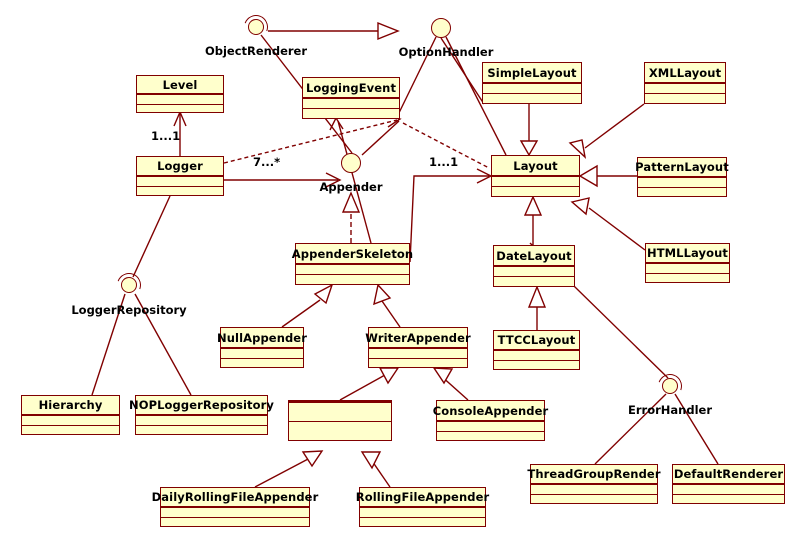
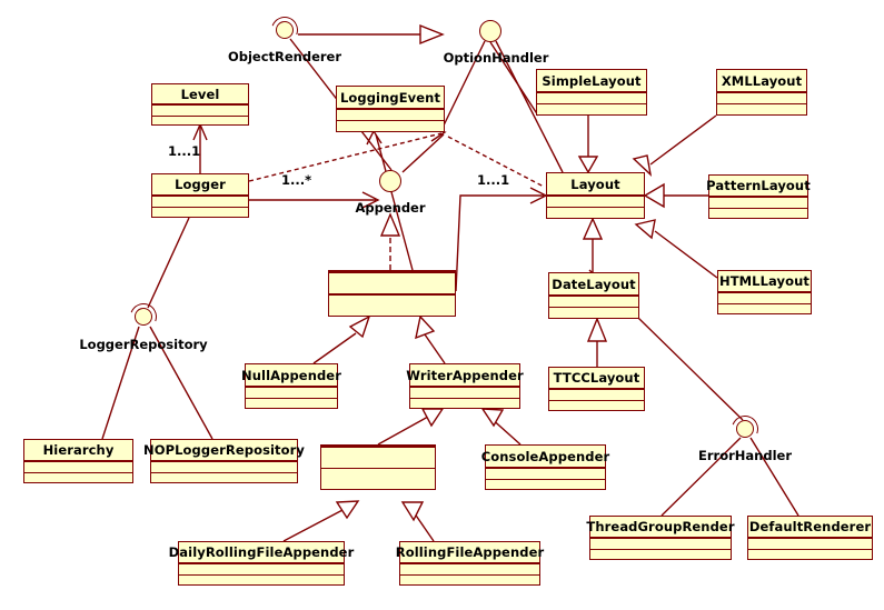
  Level
  Logger
  LoggingEvent
  SimpleLayout
  XMLLayout
  Layout
  PatternLayout
  HTMLLayout
- AppenderSkeleton
  DateLayout
  NullAppender
  WriterAppender
  TTCCLayout
  ConsoleAppender
  Hierarchy
  NOPLoggerRepository
  DailyRollingFileAppender
  RollingFileAppender
  ThreadGroupRender
  DefaultRenderer
  ObjectRenderer
  OptionHandler
  Appender
  LoggerRepository
  ErrorHandler
  1...1
- 7...*
+ 1...*
  1...1
